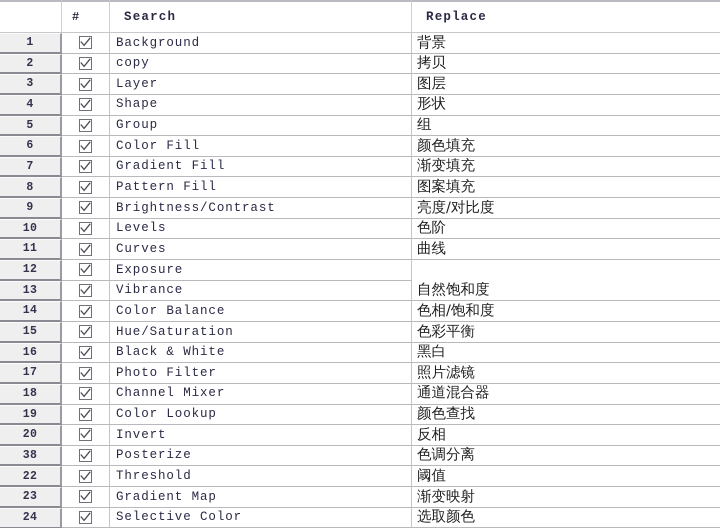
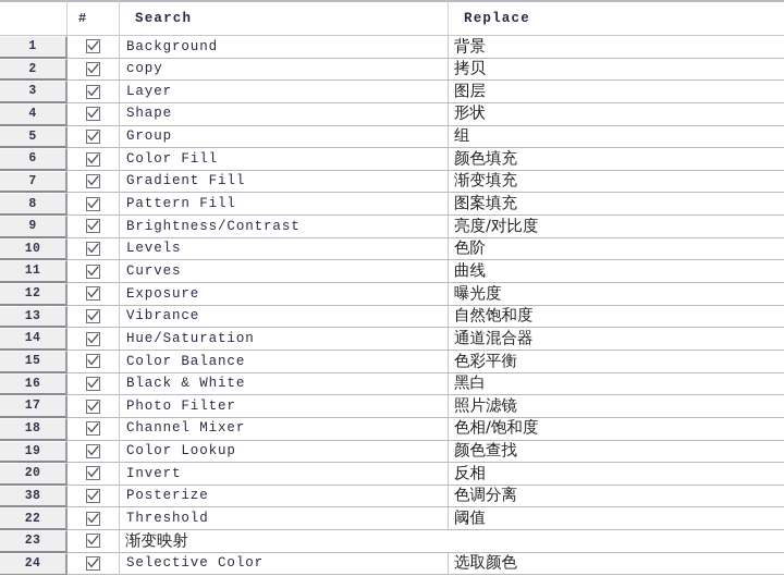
  #
  Search
  Replace
  1
  Background
  背景
  2
  copy
  拷贝
  3
  Layer
  图层
  4
  Shape
  形状
  5
  Group
  组
  6
  Color Fill
  颜色填充
  7
  Gradient Fill
  渐变填充
  8
  Pattern Fill
  图案填充
  9
  Brightness/Contrast
  亮度/对比度
  10
  Levels
  色阶
  11
  Curves
  曲线
  12
  Exposure
+ 曝光度
  13
  Vibrance
  自然饱和度
  14
- Color Balance
+ Hue/Saturation
- 色相/饱和度
+ 通道混合器
  15
- Hue/Saturation
+ Color Balance
  色彩平衡
  16
  Black & White
  黑白
  17
  Photo Filter
  照片滤镜
  18
  Channel Mixer
- 通道混合器
+ 色相/饱和度
  19
  Color Lookup
  颜色查找
  20
  Invert
  反相
  38
  Posterize
  色调分离
  22
  Threshold
  阈值
  23
- Gradient Map
  渐变映射
  24
  Selective Color
  选取颜色
